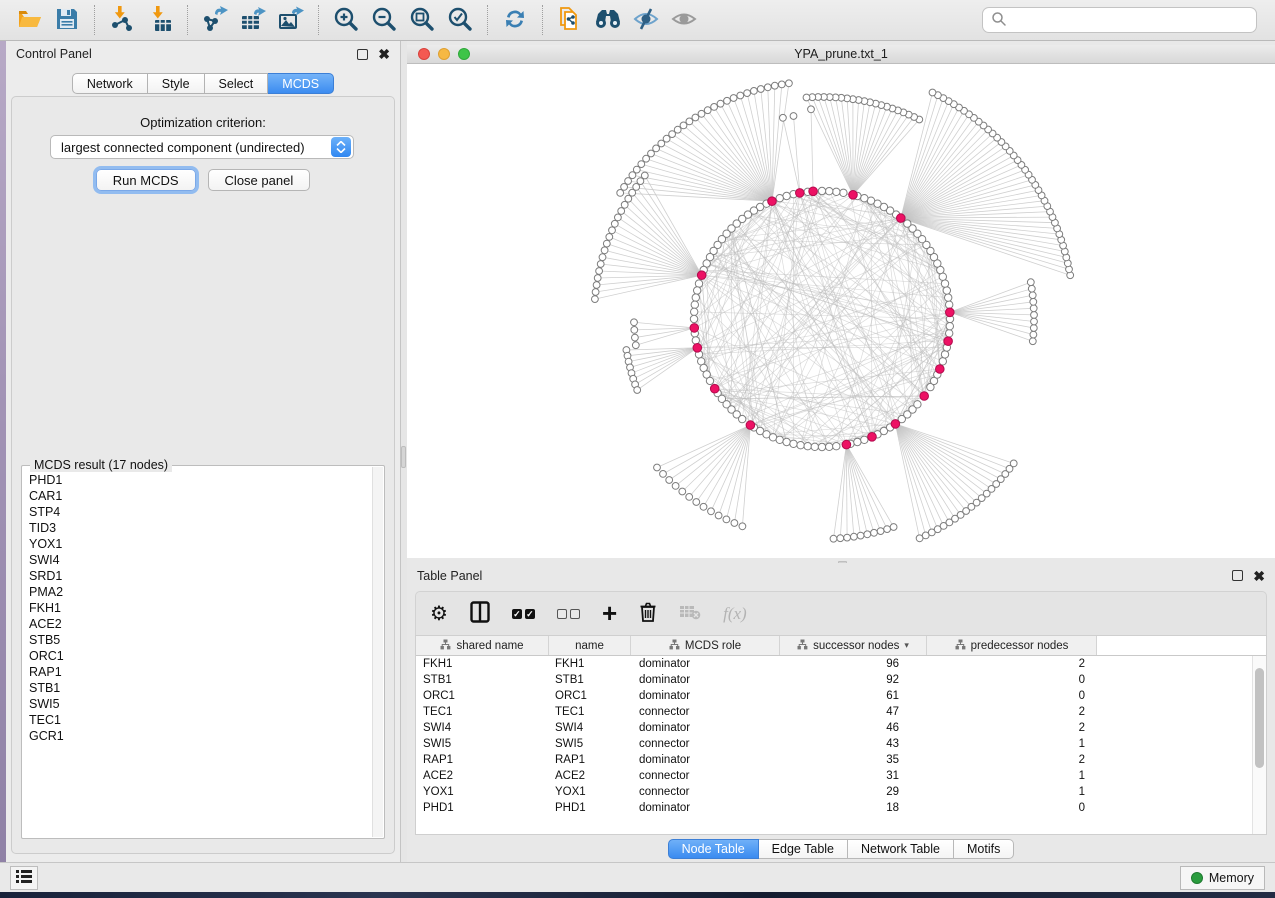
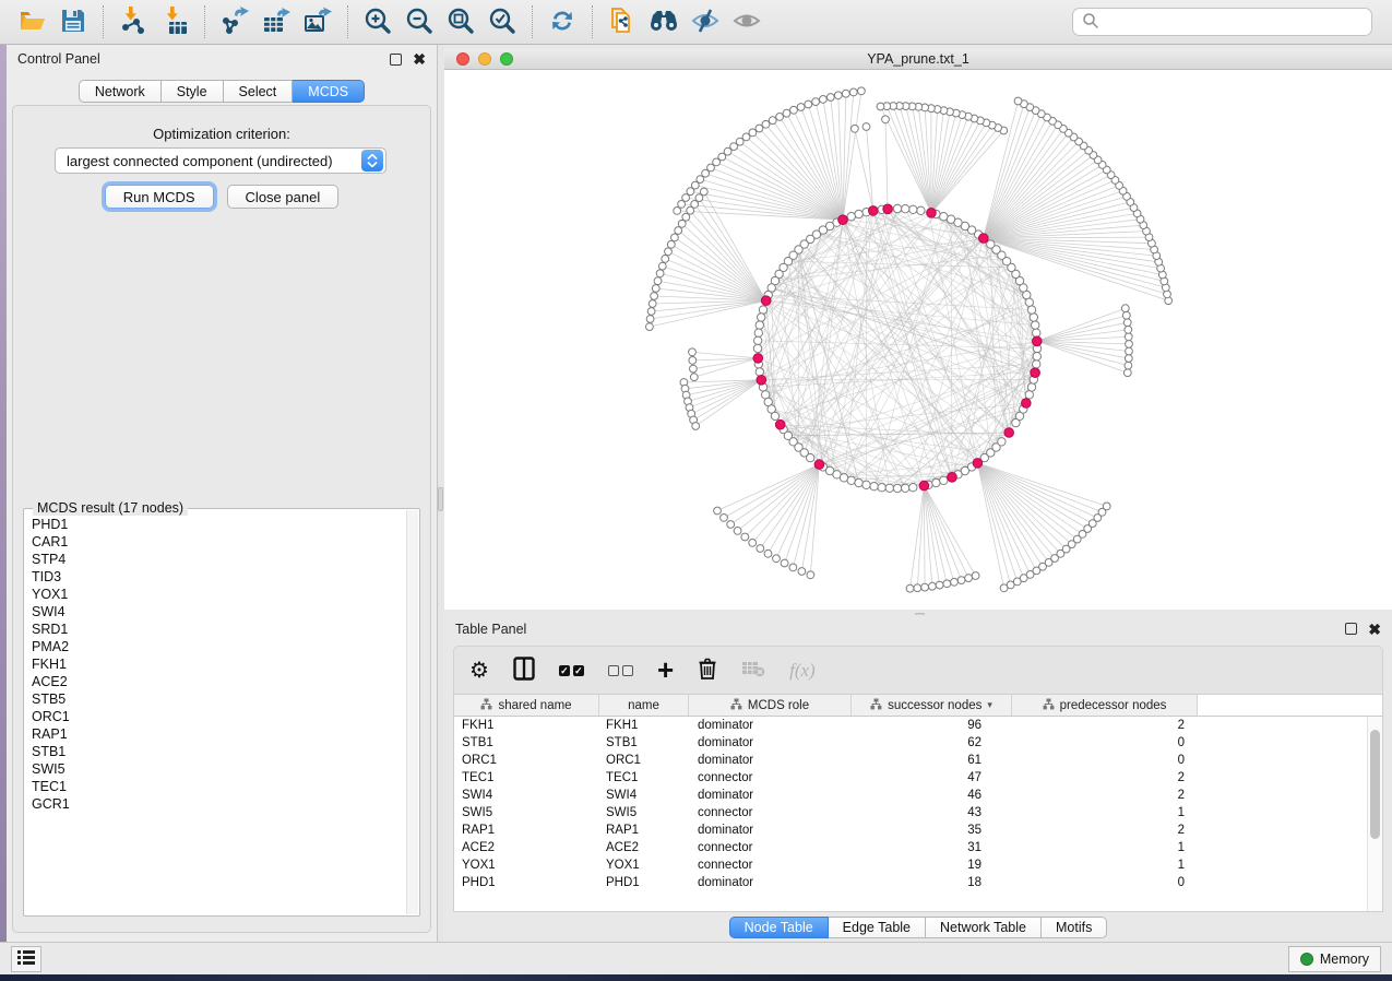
  Control Panel
  ✖
  Network
  Style
  Select
  MCDS
  Optimization criterion:
  largest connected component (undirected)
  Run MCDS
  Close panel
  MCDS result (17 nodes)
  PHD1
  CAR1
  STP4
  TID3
  YOX1
  SWI4
  SRD1
  PMA2
  FKH1
  ACE2
  STB5
  ORC1
  RAP1
  STB1
  SWI5
  TEC1
  GCR1
  YPA_prune.txt_1
  Table Panel
  ✖
  ⚙
  ✓
  ✓
  +
  f(x)
  shared name
  name
  MCDS role
  successor nodes
  ▾
  predecessor nodes
  FKH1
  FKH1
  dominator
  96
  2
  STB1
  STB1
  dominator
- 92
+ 62
  0
  ORC1
  ORC1
  dominator
  61
  0
  TEC1
  TEC1
  connector
  47
  2
  SWI4
  SWI4
  dominator
  46
  2
  SWI5
  SWI5
  connector
  43
  1
  RAP1
  RAP1
  dominator
  35
  2
  ACE2
  ACE2
  connector
  31
  1
  YOX1
  YOX1
  connector
- 29
+ 19
  1
  PHD1
  PHD1
  dominator
  18
  0
  Node Table
  Edge Table
  Network Table
  Motifs
  Memory
